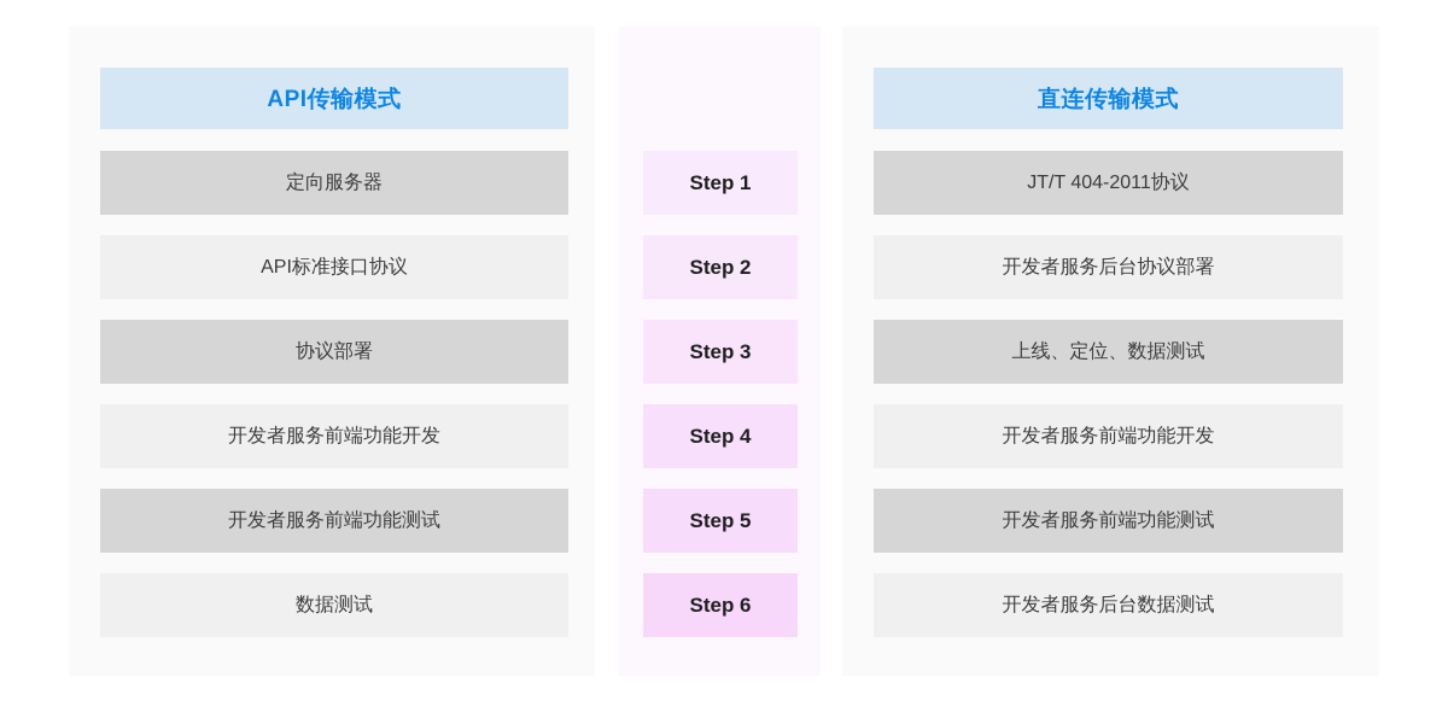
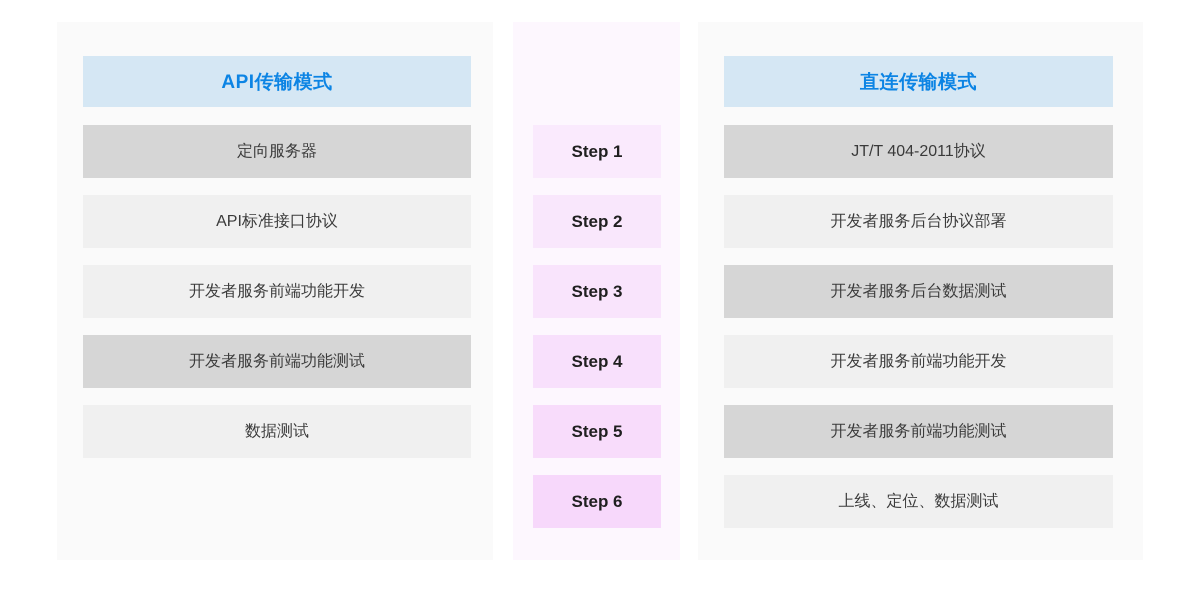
  API传输模式
  定向服务器
  API标准接口协议
- 协议部署
  开发者服务前端功能开发
  开发者服务前端功能测试
  数据测试
  Step 1
  Step 2
  Step 3
  Step 4
  Step 5
  Step 6
  直连传输模式
  JT/T 404-2011协议
  开发者服务后台协议部署
- 上线、定位、数据测试
+ 开发者服务后台数据测试
  开发者服务前端功能开发
  开发者服务前端功能测试
- 开发者服务后台数据测试
+ 上线、定位、数据测试
